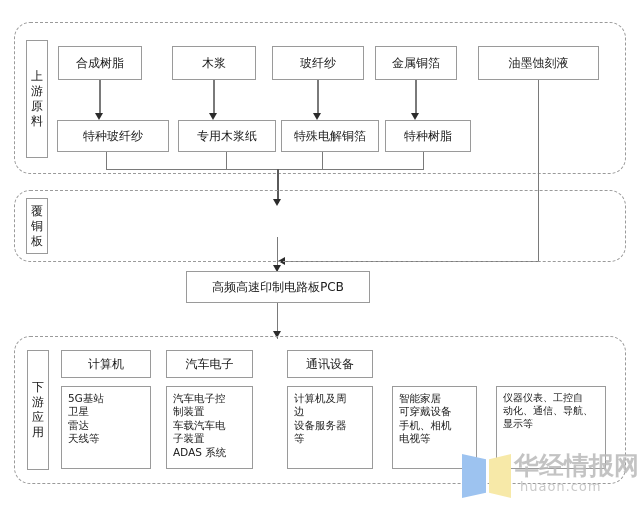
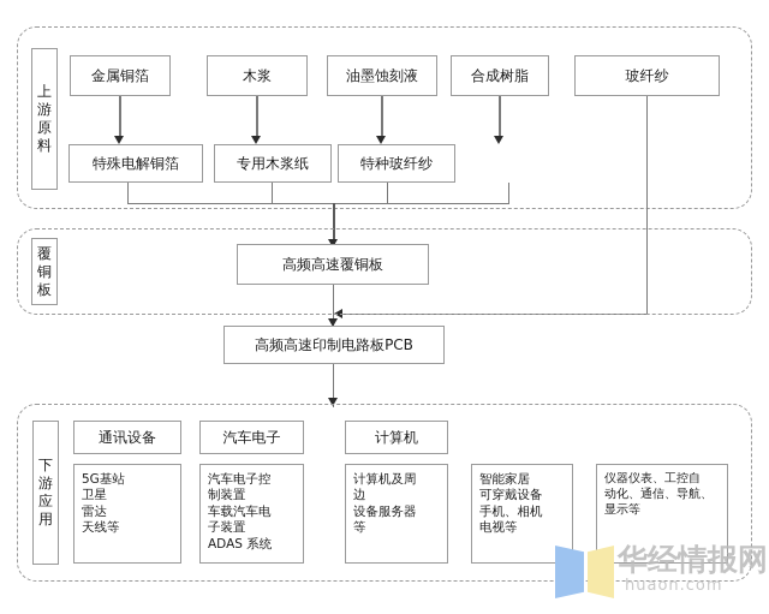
  上游原料
- 合成树脂
+ 金属铜箔
  木浆
- 玻纤纱
+ 油墨蚀刻液
- 金属铜箔
+ 合成树脂
- 油墨蚀刻液
+ 玻纤纱
- 特种玻纤纱
+ 特殊电解铜箔
  专用木浆纸
- 特殊电解铜箔
+ 特种玻纤纱
- 特种树脂
  覆铜板
+ 高频高速覆铜板
  高频高速印制电路板PCB
  下游应用
- 计算机
+ 通讯设备
  汽车电子
- 通讯设备
+ 计算机
  5G基站
  卫星
  雷达
  天线等
  汽车电子控
  制装置
  车载汽车电
  子装置
  ADAS 系统
  计算机及周
  边
  设备服务器
  等
  智能家居
  可穿戴设备
  手机、相机
  电视等
  仪器仪表、工控自
  动化、通信、导航、
  显示等
  华经情报网
  huaon.com
